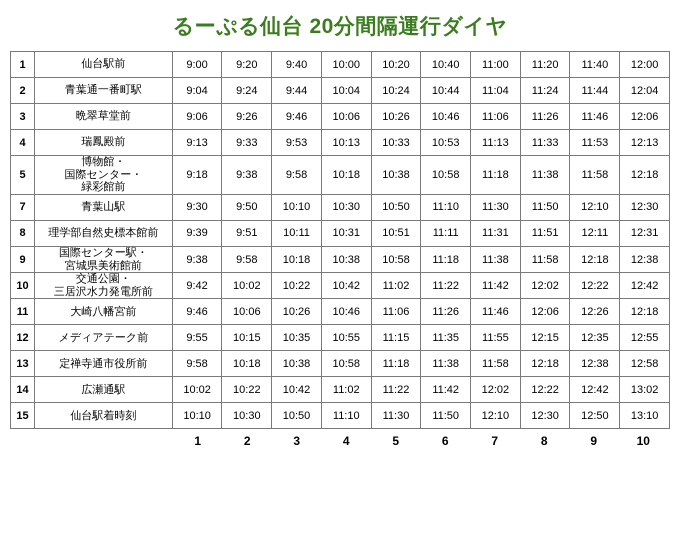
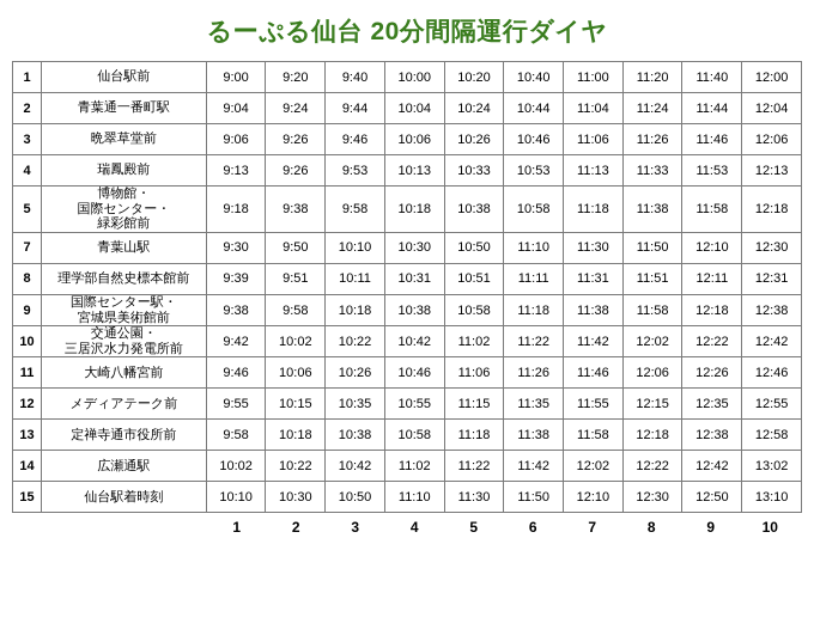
  るーぷる仙台 20分間隔運行ダイヤ
  1	仙台駅前	9:00	9:20	9:40	10:00	10:20	10:40	11:00	11:20	11:40	12:00
  2	青葉通一番町駅	9:04	9:24	9:44	10:04	10:24	10:44	11:04	11:24	11:44	12:04
  3	晩翠草堂前	9:06	9:26	9:46	10:06	10:26	10:46	11:06	11:26	11:46	12:06
- 4	瑞鳳殿前	9:13	9:33	9:53	10:13	10:33	10:53	11:13	11:33	11:53	12:13
+ 4	瑞鳳殿前	9:13	9:26	9:53	10:13	10:33	10:53	11:13	11:33	11:53	12:13
  5	博物館・ 国際センター・緑彩館前	9:18	9:38	9:58	10:18	10:38	10:58	11:18	11:38	11:58	12:18
  7	青葉山駅	9:30	9:50	10:10	10:30	10:50	11:10	11:30	11:50	12:10	12:30
  8	理学部自然史標本館前	9:39	9:51	10:11	10:31	10:51	11:11	11:31	11:51	12:11	12:31
  9	国際センター駅・ 宮城県美術館前	9:38	9:58	10:18	10:38	10:58	11:18	11:38	11:58	12:18	12:38
  10	交通公園・ 三居沢水力発電所前	9:42	10:02	10:22	10:42	11:02	11:22	11:42	12:02	12:22	12:42
- 11	大崎八幡宮前	9:46	10:06	10:26	10:46	11:06	11:26	11:46	12:06	12:26	12:18
+ 11	大崎八幡宮前	9:46	10:06	10:26	10:46	11:06	11:26	11:46	12:06	12:26	12:46
  12	メディアテーク前	9:55	10:15	10:35	10:55	11:15	11:35	11:55	12:15	12:35	12:55
  13	定禅寺通市役所前	9:58	10:18	10:38	10:58	11:18	11:38	11:58	12:18	12:38	12:58
  14	広瀬通駅	10:02	10:22	10:42	11:02	11:22	11:42	12:02	12:22	12:42	13:02
  15	仙台駅着時刻	10:10	10:30	10:50	11:10	11:30	11:50	12:10	12:30	12:50	13:10
  1
  2
  3
  4
  5
  6
  7
  8
  9
  10
